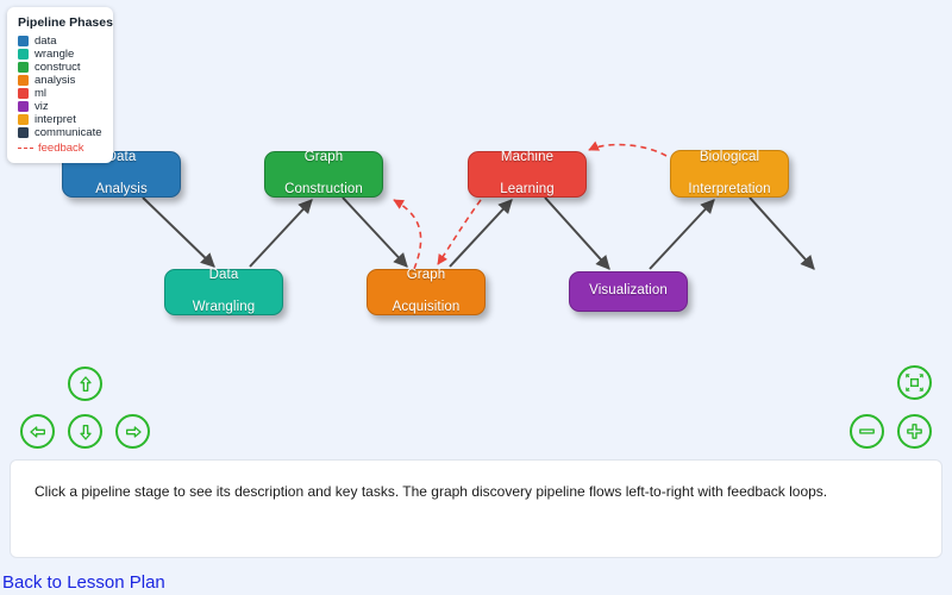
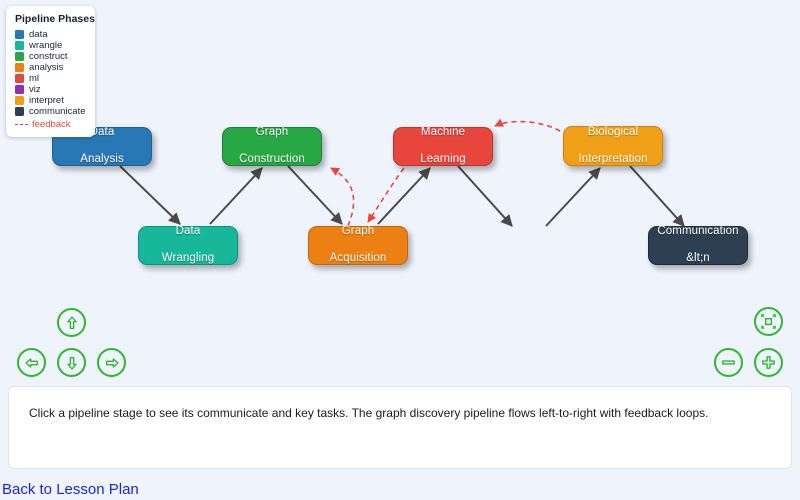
  ata
  Analysis
  Data
  Wrangling
  Graph
  Construction
  Graph
  Acquisition
  Machine
  Learning
- Visualization
  Biological
  Interpretation
+ Communication
+ &lt;n
  Pipeline Phases
  data
  wrangle
  construct
  analysis
  ml
  viz
  interpret
  communicate
  feedback
- Click a pipeline stage to see its description and key tasks. The graph discovery pipeline flows left-to-right with feedback loops.
+ Click a pipeline stage to see its communicate and key tasks. The graph discovery pipeline flows left-to-right with feedback loops.
  Back to Lesson Plan
